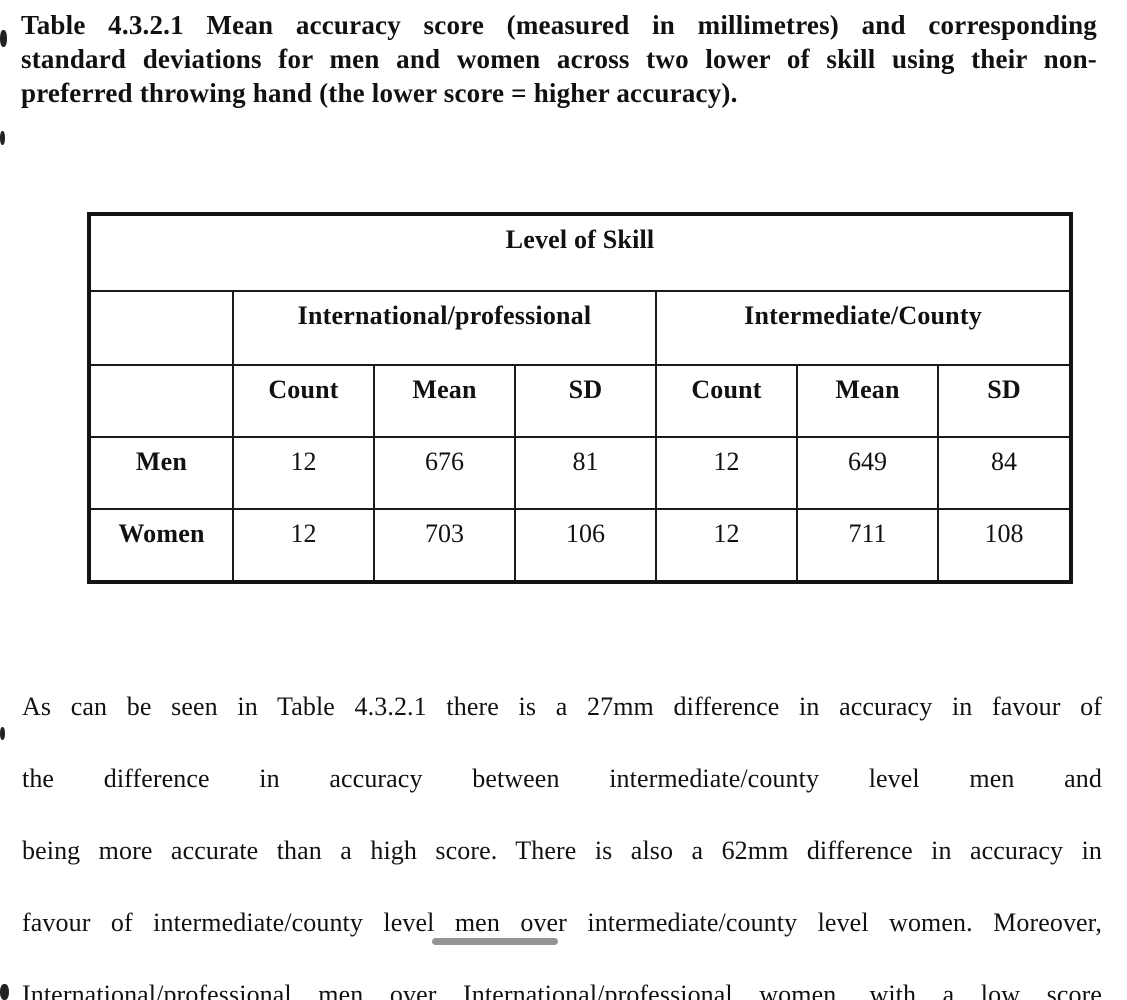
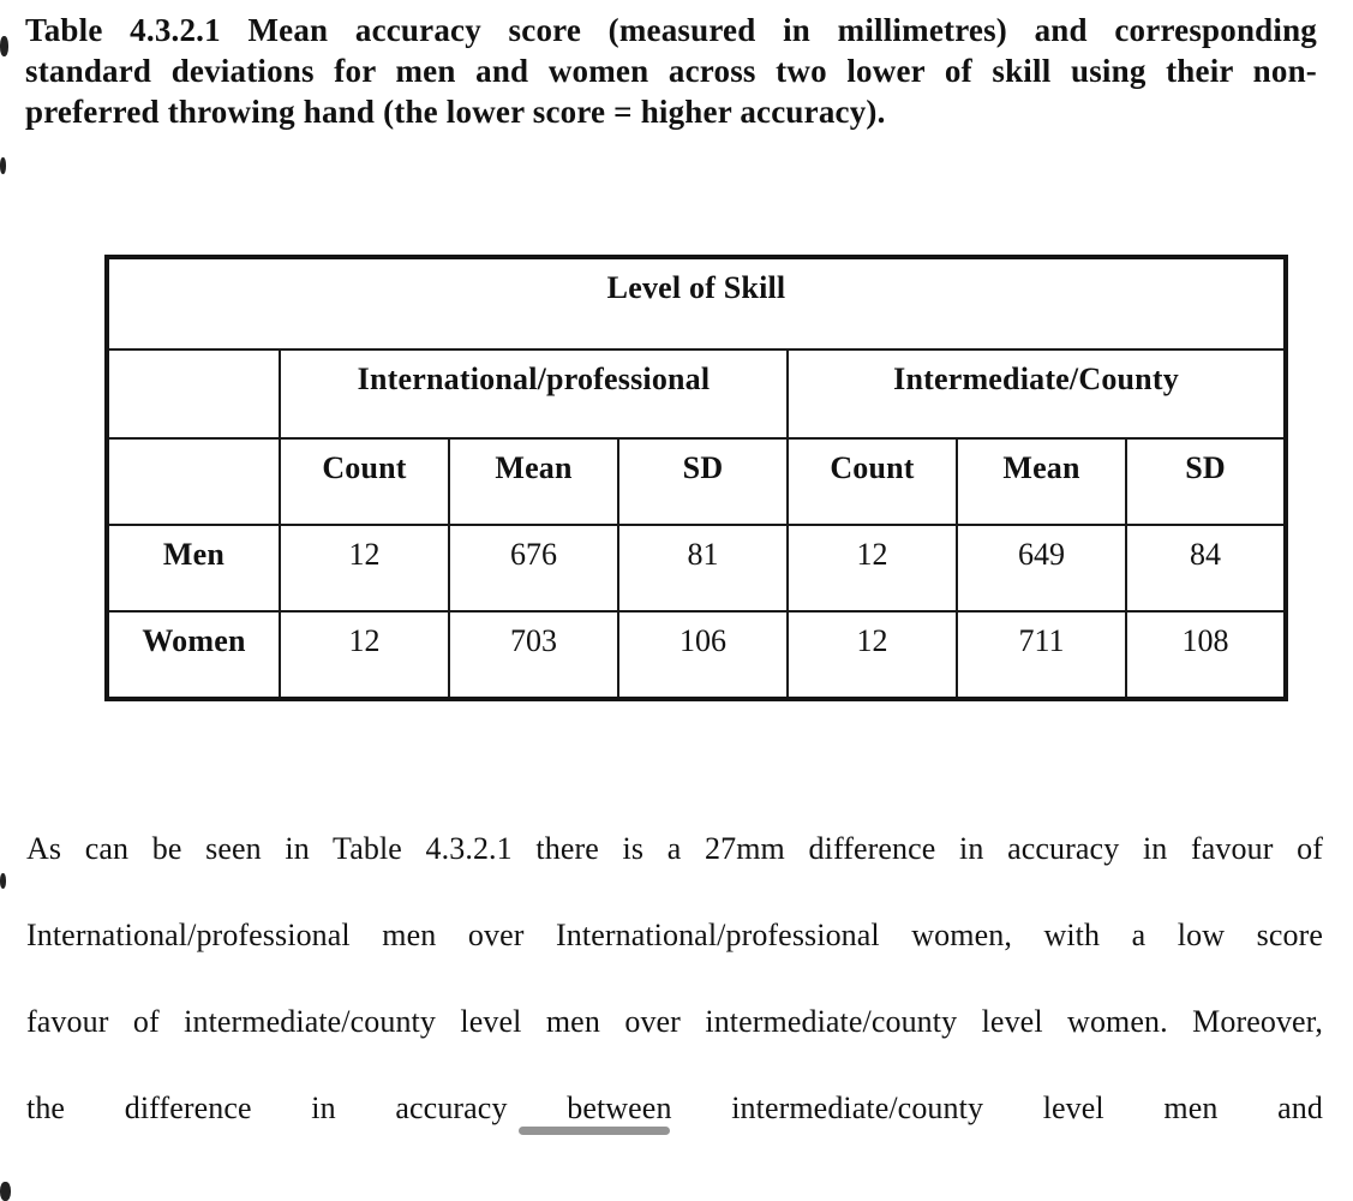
  Table 4.3.2.1 Mean accuracy score (measured in millimetres) and corresponding
  standard deviations for men and women across two lower of skill using their non-
  preferred throwing hand (the lower score = higher accuracy).
  Level of Skill
  	International/professional	Intermediate/County
  	Count	Mean	SD	Count	Mean	SD
  Men	12	676	81	12	649	84
  Women	12	703	106	12	711	108
  As can be seen in Table 4.3.2.1 there is a 27mm difference in accuracy in favour of
- the difference in accuracy between intermediate/county level men and
+ International/professional men over International/professional women, with a low score
- being more accurate than a high score. There is also a 62mm difference in accuracy in
  favour of intermediate/county level men over intermediate/county level women. Moreover,
- International/professional men over International/professional women, with a low score
+ the difference in accuracy between intermediate/county level men and
